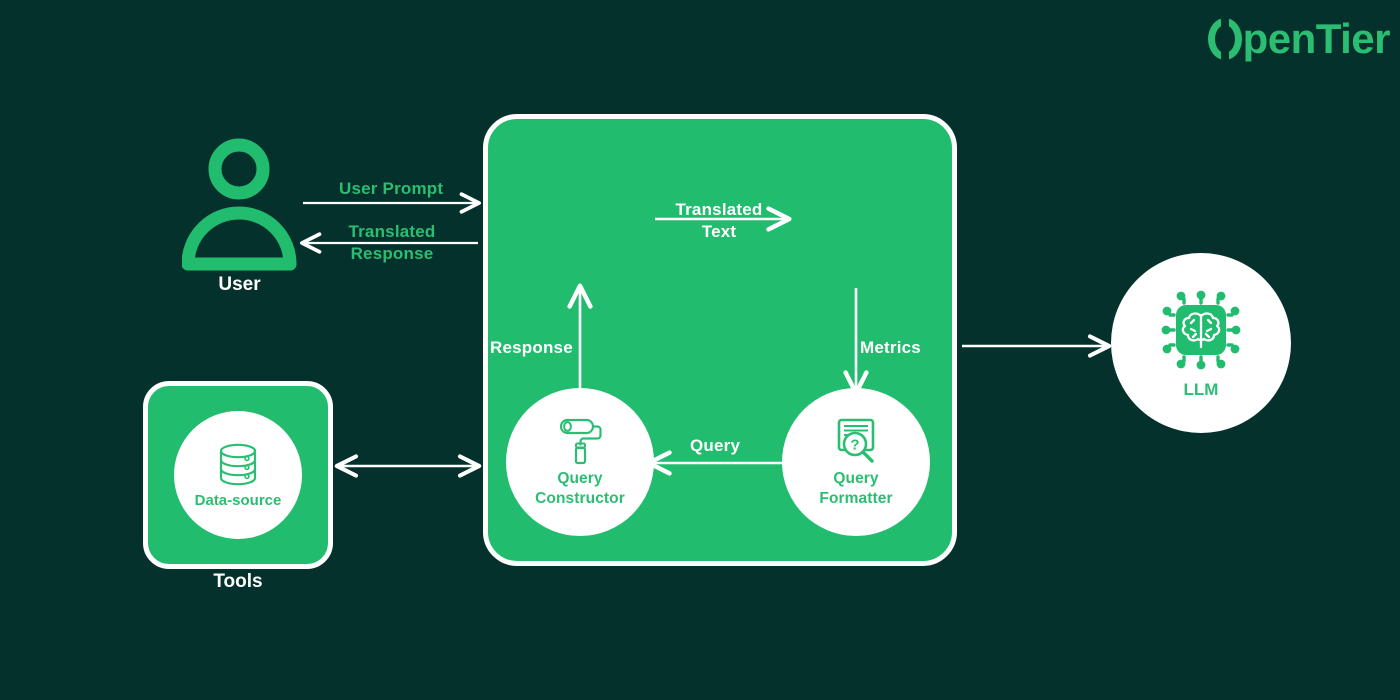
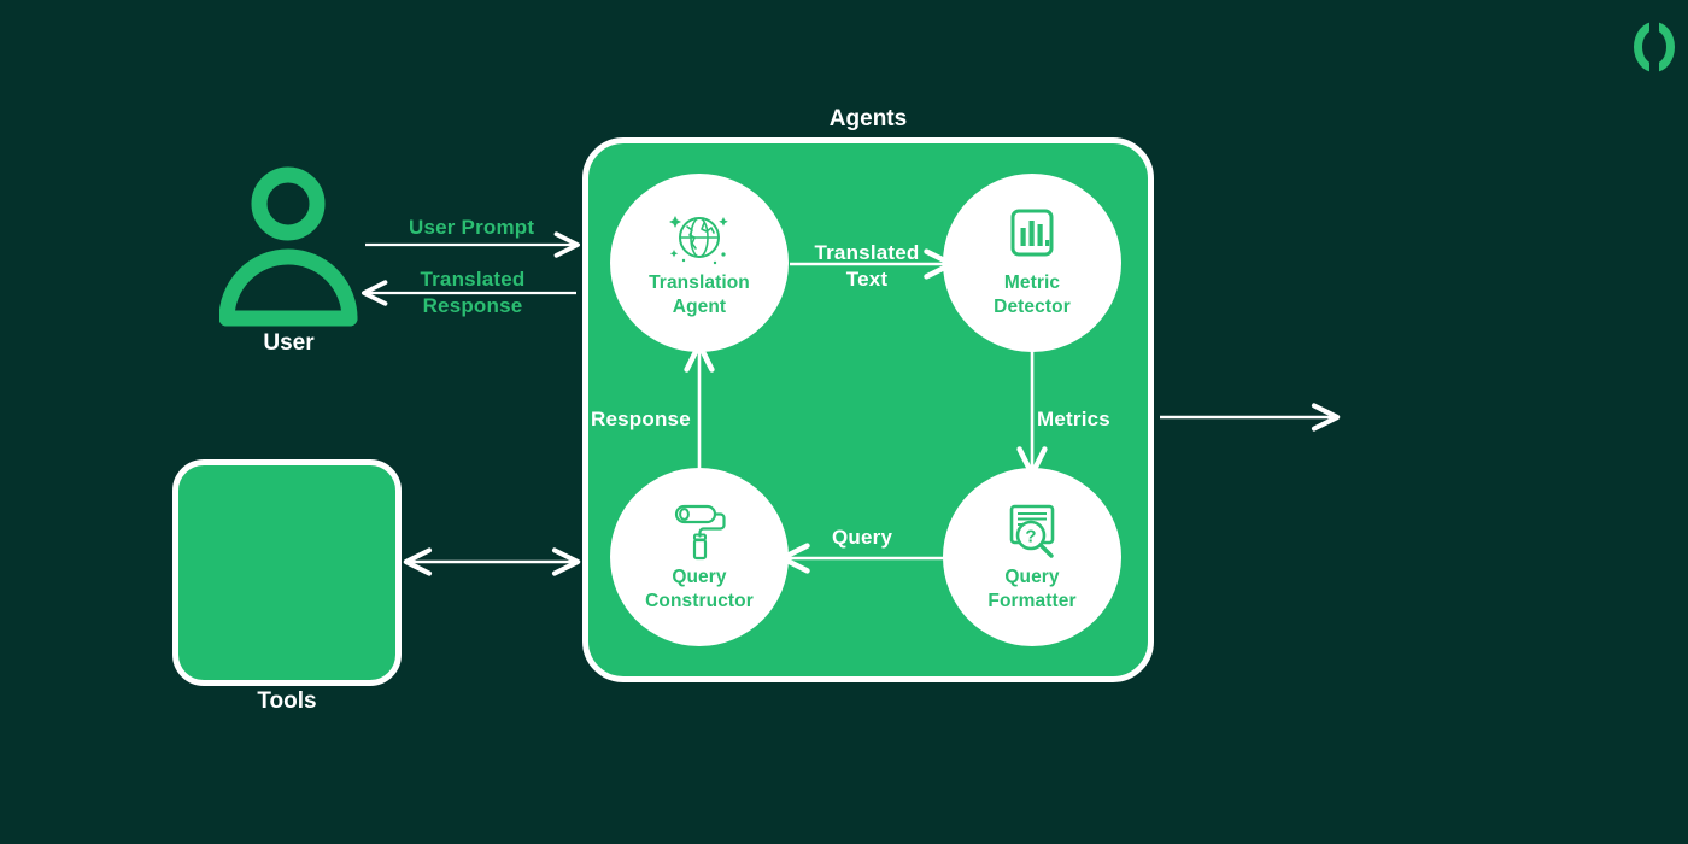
- penTier
  User
- Data-source
  Tools
+ Agents
+ Translation
+ Agent
+ Metric
+ Detector
  Query
  Constructor
  ?
  Query
  Formatter
- LLM
  User Prompt
  Translated
  Response
  Translated
  Text
  Metrics
  Query
  Response
